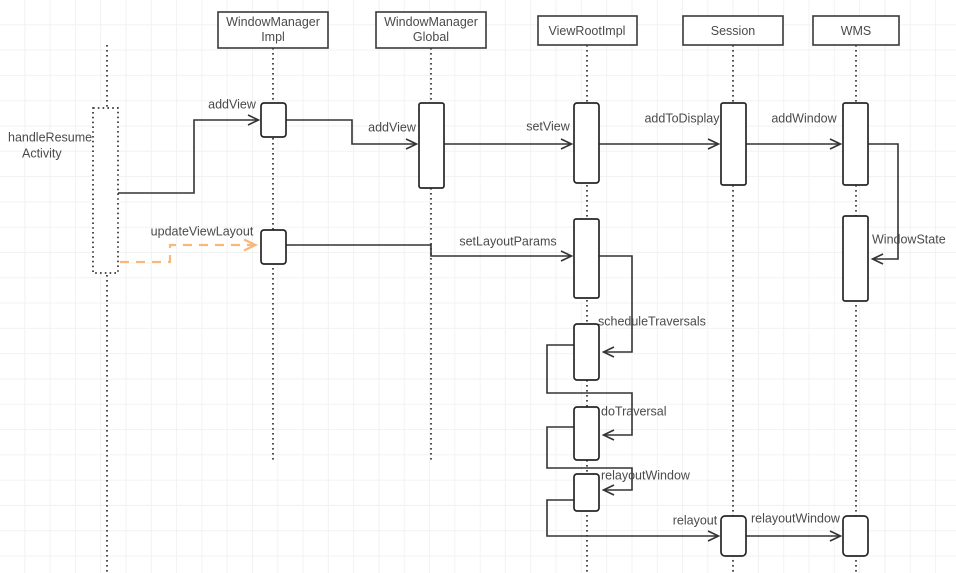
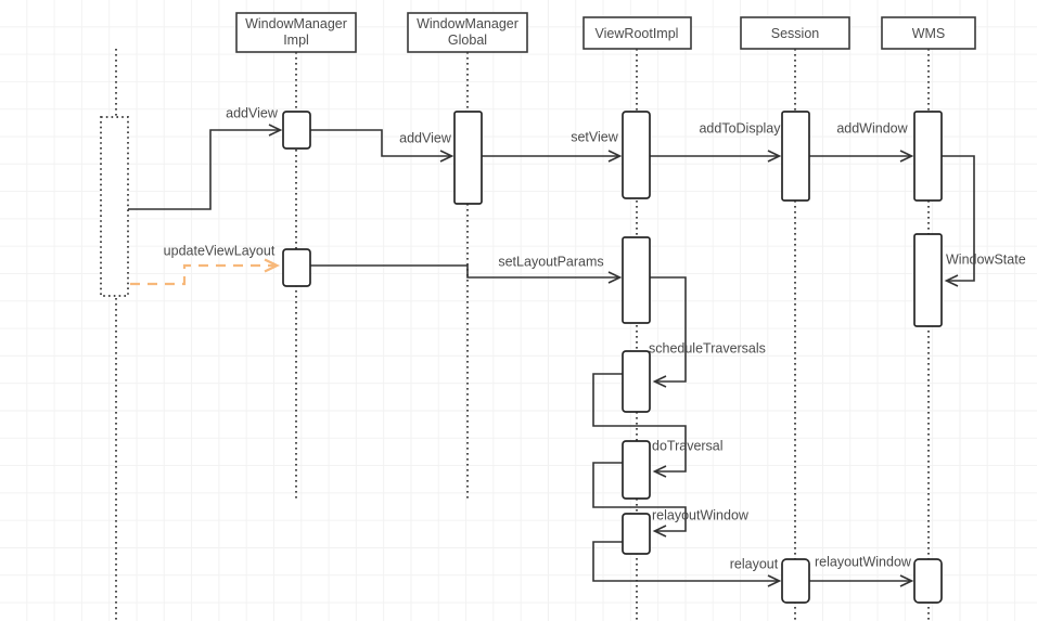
  WindowManager
  Impl
  WindowManager
  Global
  ViewRootImpl
  Session
  WMS
  addView
  addView
  setView
  addToDisplay
  addWindow
  WindowState
  updateViewLayout
  setLayoutParams
  scheduleTraversals
  doTraversal
  relayoutWindow
  relayout
  relayoutWindow
- handleResume
- Activity
